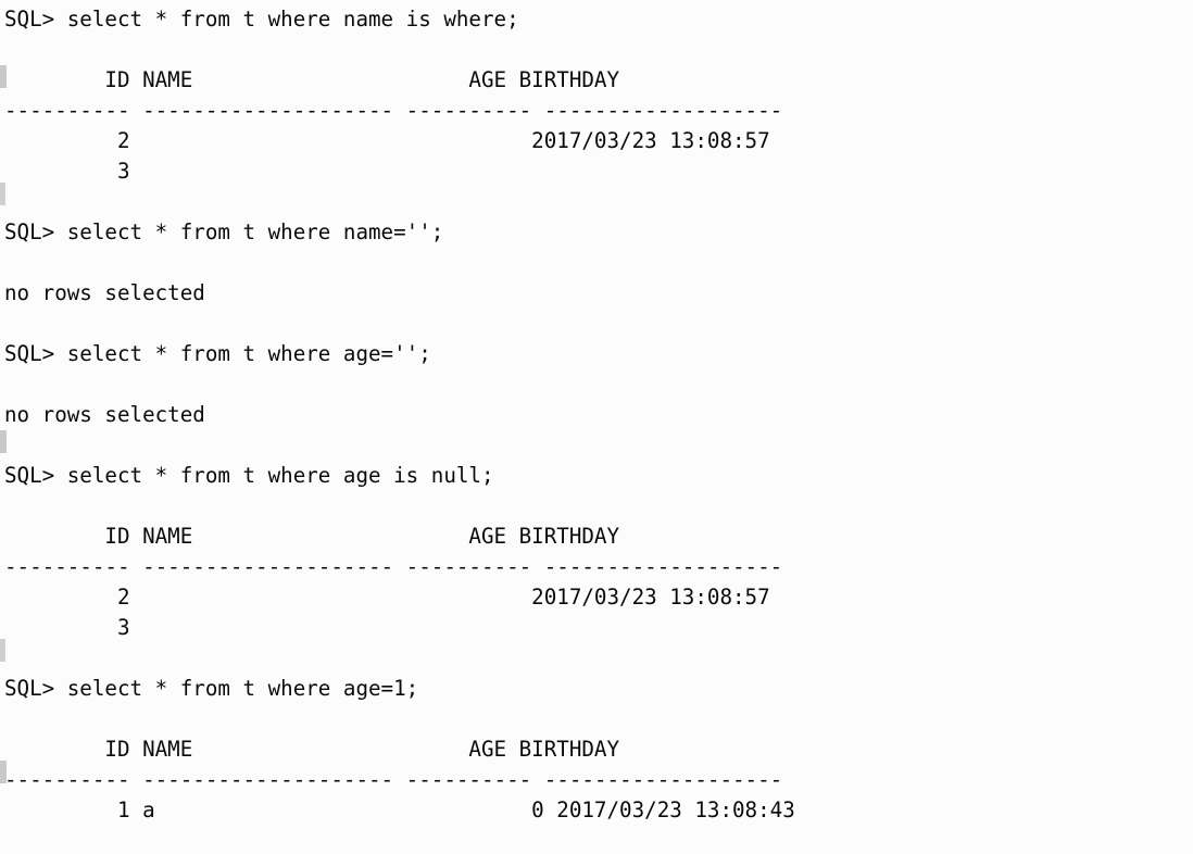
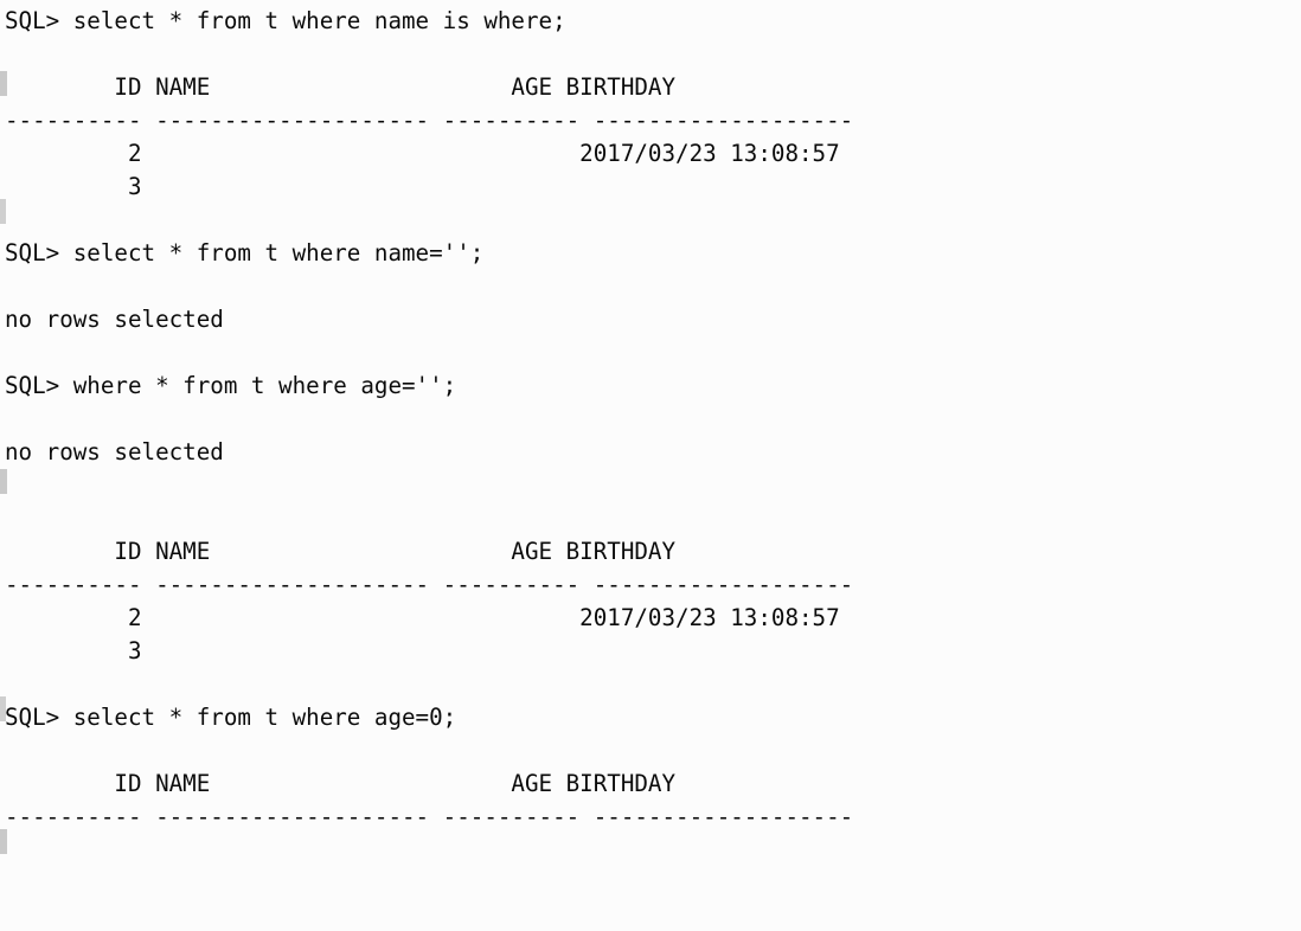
  SQL> select * from t where name is where;
  ID NAME AGE BIRTHDAY
  ---------- -------------------- ---------- -------------------
  2 2017/03/23 13:08:57
  3
  SQL> select * from t where name='';
  no rows selected
- SQL> select * from t where age='';
+ SQL> where * from t where age='';
  no rows selected
- SQL> select * from t where age is null;
  ID NAME AGE BIRTHDAY
  ---------- -------------------- ---------- -------------------
  2 2017/03/23 13:08:57
  3
- SQL> select * from t where age=1;
+ SQL> select * from t where age=0;
  ID NAME AGE BIRTHDAY
  ---------- -------------------- ---------- -------------------
- 1 a 0 2017/03/23 13:08:43
